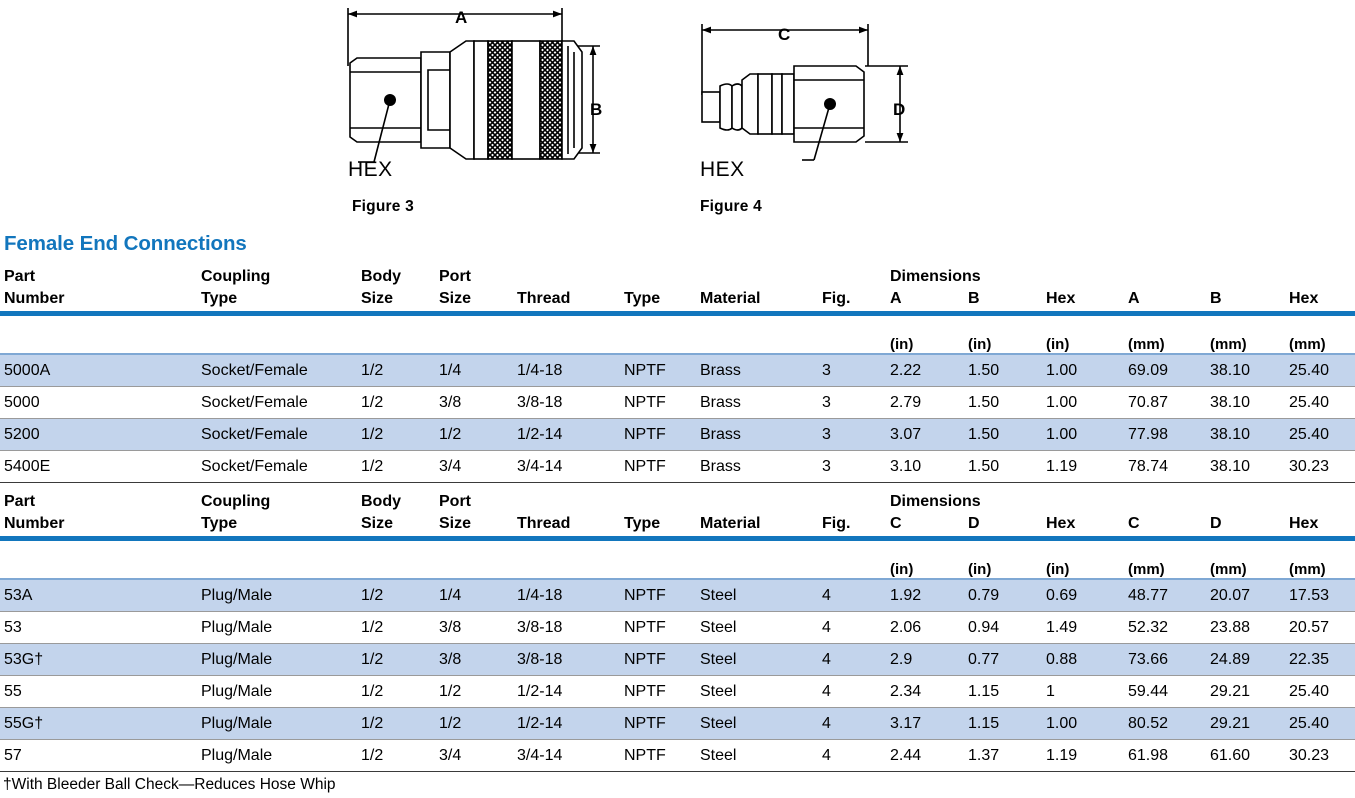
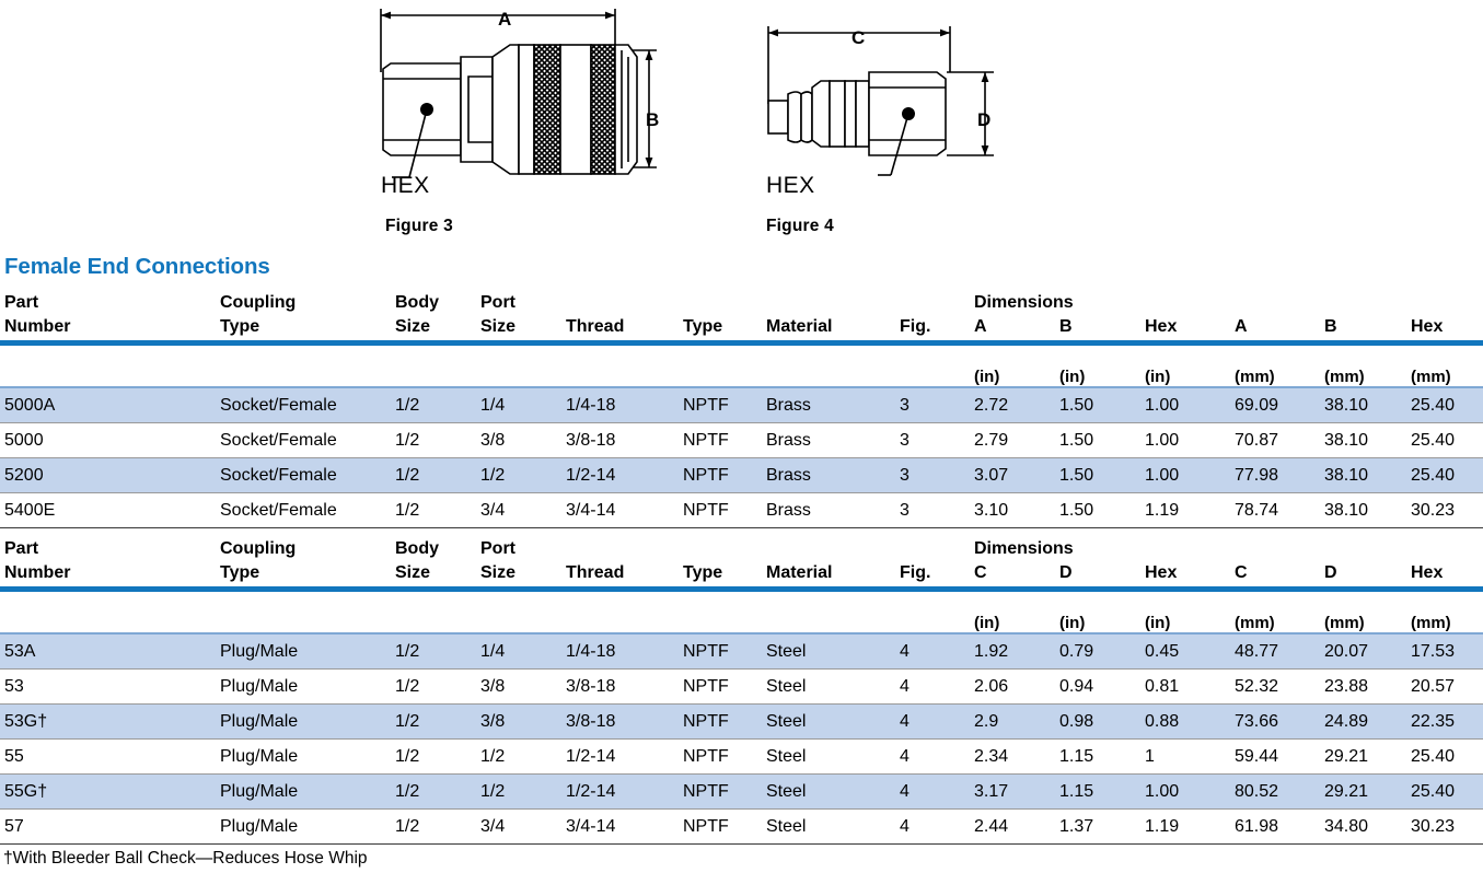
  HEX
  HEX
  A
  B
  C
  D
  Figure 3
  Figure 4
  Female End Connections
  Part Number	Coupling Type	Body Size	Port Size	Thread	Type	Material	Fig.	Dimensions A	B	Hex	A	B	Hex
  								(in)	(in)	(in)	(mm)	(mm)	(mm)
- 5000A	Socket/Female	1/2	1/4	1/4-18	NPTF	Brass	3	2.22	1.50	1.00	69.09	38.10	25.40
+ 5000A	Socket/Female	1/2	1/4	1/4-18	NPTF	Brass	3	2.72	1.50	1.00	69.09	38.10	25.40
  5000	Socket/Female	1/2	3/8	3/8-18	NPTF	Brass	3	2.79	1.50	1.00	70.87	38.10	25.40
  5200	Socket/Female	1/2	1/2	1/2-14	NPTF	Brass	3	3.07	1.50	1.00	77.98	38.10	25.40
  5400E	Socket/Female	1/2	3/4	3/4-14	NPTF	Brass	3	3.10	1.50	1.19	78.74	38.10	30.23
  Part Number	Coupling Type	Body Size	Port Size	Thread	Type	Material	Fig.	Dimensions C	D	Hex	C	D	Hex
  								(in)	(in)	(in)	(mm)	(mm)	(mm)
- 53A	Plug/Male	1/2	1/4	1/4-18	NPTF	Steel	4	1.92	0.79	0.69	48.77	20.07	17.53
+ 53A	Plug/Male	1/2	1/4	1/4-18	NPTF	Steel	4	1.92	0.79	0.45	48.77	20.07	17.53
- 53	Plug/Male	1/2	3/8	3/8-18	NPTF	Steel	4	2.06	0.94	1.49	52.32	23.88	20.57
+ 53	Plug/Male	1/2	3/8	3/8-18	NPTF	Steel	4	2.06	0.94	0.81	52.32	23.88	20.57
- 53G†	Plug/Male	1/2	3/8	3/8-18	NPTF	Steel	4	2.9	0.77	0.88	73.66	24.89	22.35
+ 53G†	Plug/Male	1/2	3/8	3/8-18	NPTF	Steel	4	2.9	0.98	0.88	73.66	24.89	22.35
  55	Plug/Male	1/2	1/2	1/2-14	NPTF	Steel	4	2.34	1.15	1	59.44	29.21	25.40
  55G†	Plug/Male	1/2	1/2	1/2-14	NPTF	Steel	4	3.17	1.15	1.00	80.52	29.21	25.40
- 57	Plug/Male	1/2	3/4	3/4-14	NPTF	Steel	4	2.44	1.37	1.19	61.98	61.60	30.23
+ 57	Plug/Male	1/2	3/4	3/4-14	NPTF	Steel	4	2.44	1.37	1.19	61.98	34.80	30.23
  †With Bleeder Ball Check—Reduces Hose Whip
